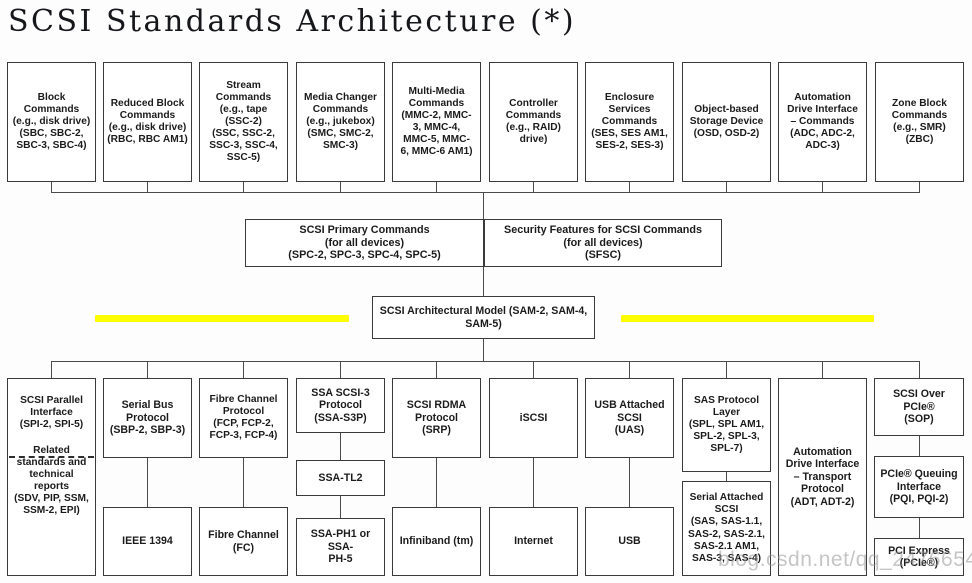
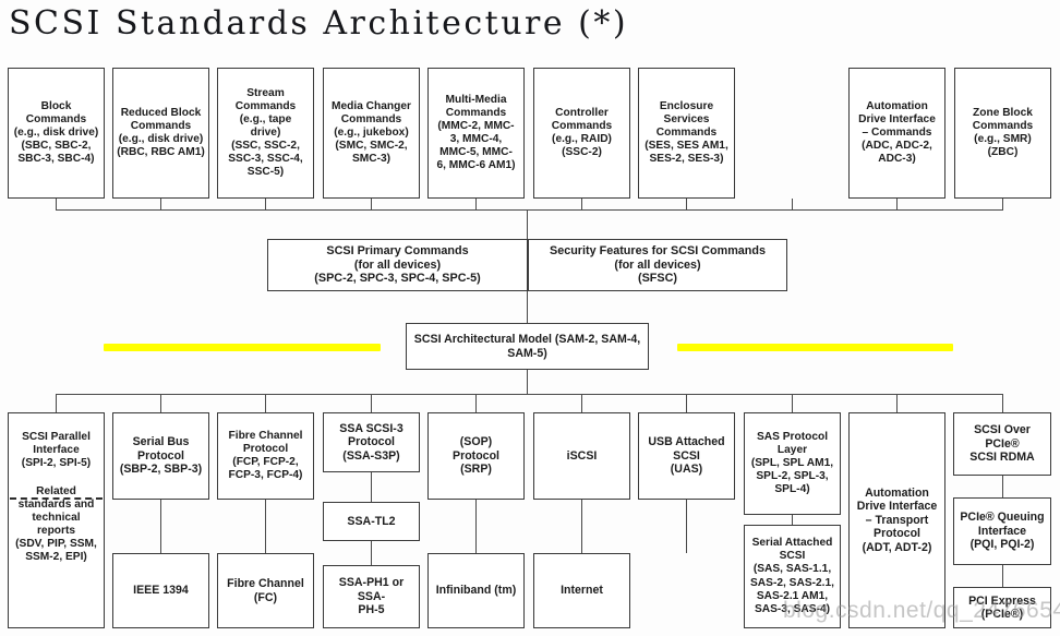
  SCSI Standards Architecture (*)
  Block
  Commands
  (e.g., disk drive)
  (SBC, SBC-2,
  SBC-3, SBC-4)
  Reduced Block
  Commands
  (e.g., disk drive)
  (RBC, RBC AM1)
  Stream
  Commands
  (e.g., tape
- (SSC-2)
+ drive)
  (SSC, SSC-2,
  SSC-3, SSC-4,
  SSC-5)
  Media Changer
  Commands
  (e.g., jukebox)
  (SMC, SMC-2,
  SMC-3)
  Multi-Media
  Commands
  (MMC-2, MMC-
  3, MMC-4,
  MMC-5, MMC-
  6, MMC-6 AM1)
  Controller
  Commands
  (e.g., RAID)
- drive)
+ (SSC-2)
  Enclosure
  Services
  Commands
  (SES, SES AM1,
  SES-2, SES-3)
- Object-based
- Storage Device
- (OSD, OSD-2)
  Automation
  Drive Interface
  – Commands
  (ADC, ADC-2,
  ADC-3)
  Zone Block
  Commands
  (e.g., SMR)
  (ZBC)
  SCSI Primary Commands
  (for all devices)
  (SPC-2, SPC-3, SPC-4, SPC-5)
  Security Features for SCSI Commands
  (for all devices)
  (SFSC)
  SCSI Architectural Model (SAM-2, SAM-4,
  SAM-5)
  SCSI Parallel
  Interface
  (SPI-2, SPI-5)
  Related
  standards and
  technical
  reports
  (SDV, PIP, SSM,
  SSM-2, EPI)
  Serial Bus
  Protocol
  (SBP-2, SBP-3)
  IEEE 1394
  Fibre Channel
  Protocol
  (FCP, FCP-2,
  FCP-3, FCP-4)
  Fibre Channel
  (FC)
  SSA SCSI-3
  Protocol
  (SSA-S3P)
  SSA-TL2
  SSA-PH1 or SSA-
  PH-5
- SCSI RDMA
+ (SOP)
  Protocol
  (SRP)
  Infiniband (tm)
  iSCSI
  Internet
  USB Attached
  SCSI
  (UAS)
- USB
  SAS Protocol
  Layer
  (SPL, SPL AM1,
  SPL-2, SPL-3,
- SPL-7)
+ SPL-4)
  Serial Attached
  SCSI
  (SAS, SAS-1.1,
  SAS-2, SAS-2.1,
  SAS-2.1 AM1,
  SAS-3, SAS-4)
  Automation
  Drive Interface
  – Transport
  Protocol
  (ADT, ADT-2)
  SCSI Over PCIe®
- (SOP)
+ SCSI RDMA
  PCIe® Queuing
  Interface
  (PQI, PQI-2)
  PCI Express
  (PCIe®)
  blog.csdn.net/qq_2476654
